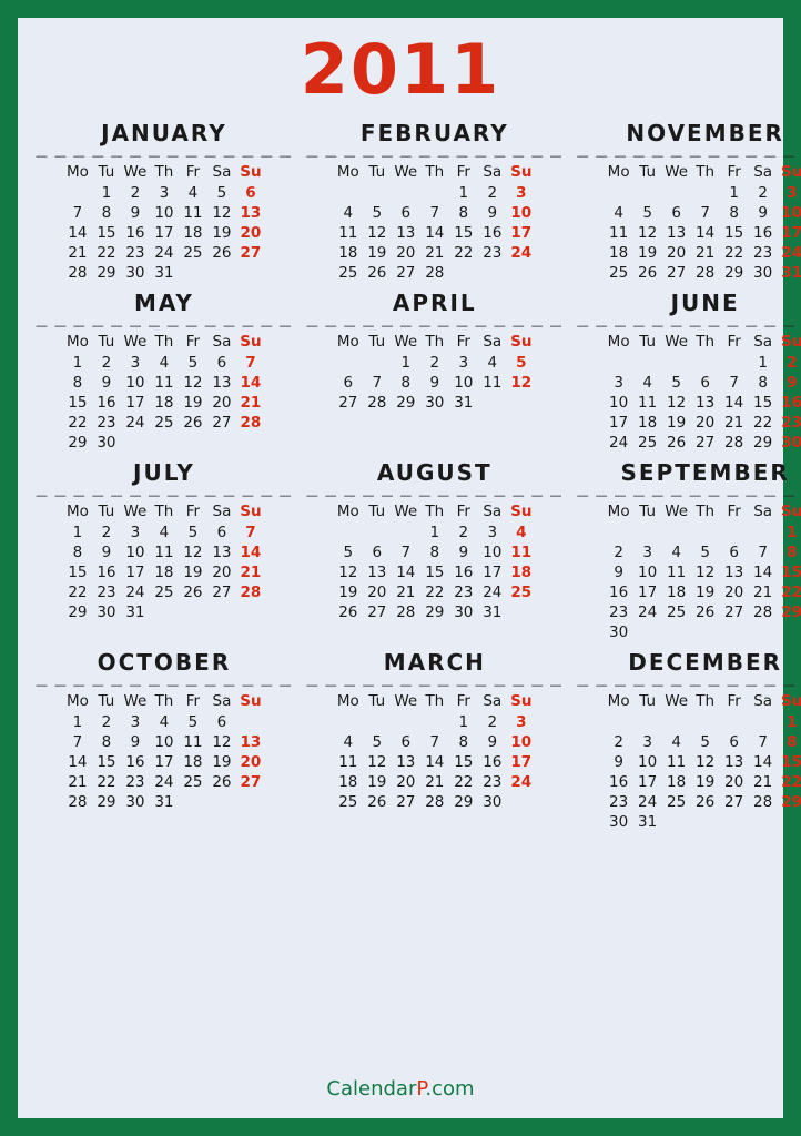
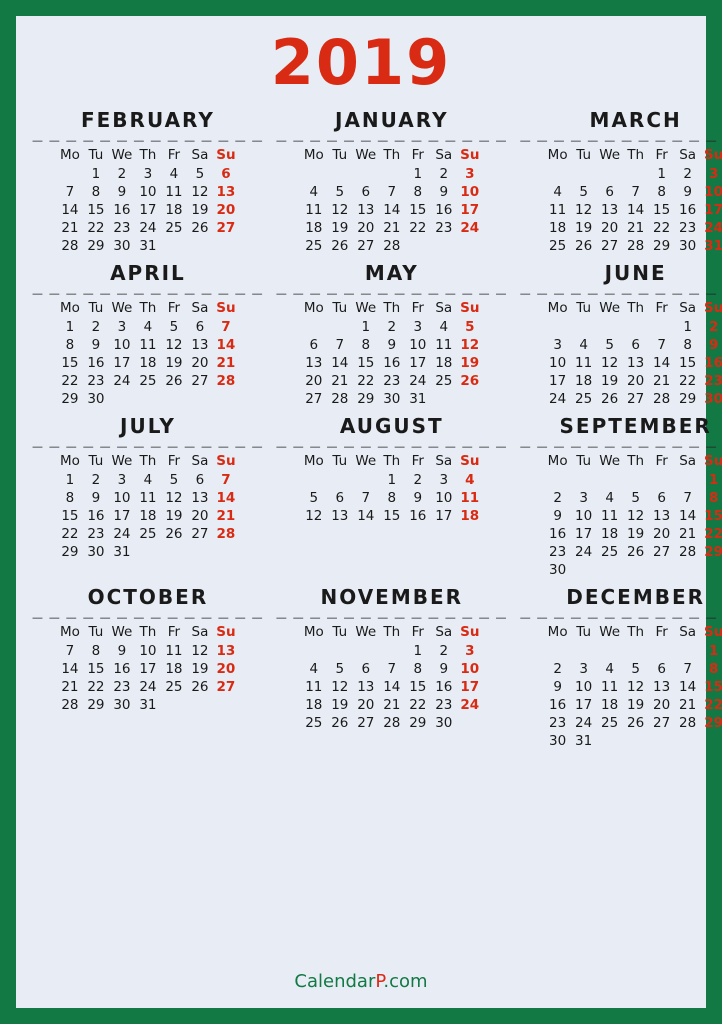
- 2011
+ 2019
- JANUARY
+ FEBRUARY
  — — — — — — — — — — — — — —
  Mo	Tu	We	Th	Fr	Sa	Su
  	1	2	3	4	5	6
  7	8	9	10	11	12	13
  14	15	16	17	18	19	20
  21	22	23	24	25	26	27
  28	29	30	31
- FEBRUARY
+ JANUARY
  — — — — — — — — — — — — — —
  Mo	Tu	We	Th	Fr	Sa	Su
  				1	2	3
  4	5	6	7	8	9	10
  11	12	13	14	15	16	17
  18	19	20	21	22	23	24
  25	26	27	28
- NOVEMBER
+ MARCH
  — — — — — — — — — — — —
  Mo	Tu	We	Th	Fr	Sa	Su
  				1	2	3
  4	5	6	7	8	9	10
  11	12	13	14	15	16	17
  18	19	20	21	22	23	24
  25	26	27	28	29	30	31
- MAY
+ APRIL
  — — — — — — — — — — — — — —
  Mo	Tu	We	Th	Fr	Sa	Su
  1	2	3	4	5	6	7
  8	9	10	11	12	13	14
  15	16	17	18	19	20	21
  22	23	24	25	26	27	28
  29	30
- APRIL
+ MAY
  — — — — — — — — — — — — — —
  Mo	Tu	We	Th	Fr	Sa	Su
  		1	2	3	4	5
  6	7	8	9	10	11	12
+ 13	14	15	16	17	18	19
+ 20	21	22	23	24	25	26
  27	28	29	30	31
  JUNE
  — — — — — — — — — — — —
  Mo	Tu	We	Th	Fr	Sa	Su
  					1	2
  3	4	5	6	7	8	9
  10	11	12	13	14	15	16
  17	18	19	20	21	22	23
  24	25	26	27	28	29	30
  JULY
  — — — — — — — — — — — — — —
  Mo	Tu	We	Th	Fr	Sa	Su
  1	2	3	4	5	6	7
  8	9	10	11	12	13	14
  15	16	17	18	19	20	21
  22	23	24	25	26	27	28
  29	30	31
  AUGUST
  — — — — — — — — — — — — — —
  Mo	Tu	We	Th	Fr	Sa	Su
  			1	2	3	4
  5	6	7	8	9	10	11
  12	13	14	15	16	17	18
- 19	20	21	22	23	24	25
- 26	27	28	29	30	31
  SEPTEMBER
  — — — — — — — — — — — —
  Mo	Tu	We	Th	Fr	Sa	Su
  						1
  2	3	4	5	6	7	8
  9	10	11	12	13	14	15
  16	17	18	19	20	21	22
  23	24	25	26	27	28	29
  30
  OCTOBER
  — — — — — — — — — — — — — —
  Mo	Tu	We	Th	Fr	Sa	Su
- 1	2	3	4	5	6
  7	8	9	10	11	12	13
  14	15	16	17	18	19	20
  21	22	23	24	25	26	27
  28	29	30	31
- MARCH
+ NOVEMBER
  — — — — — — — — — — — — — —
  Mo	Tu	We	Th	Fr	Sa	Su
  				1	2	3
  4	5	6	7	8	9	10
  11	12	13	14	15	16	17
  18	19	20	21	22	23	24
  25	26	27	28	29	30
  DECEMBER
  — — — — — — — — — — — —
  Mo	Tu	We	Th	Fr	Sa	Su
  						1
  2	3	4	5	6	7	8
  9	10	11	12	13	14	15
  16	17	18	19	20	21	22
  23	24	25	26	27	28	29
  30	31
  CalendarP.com
